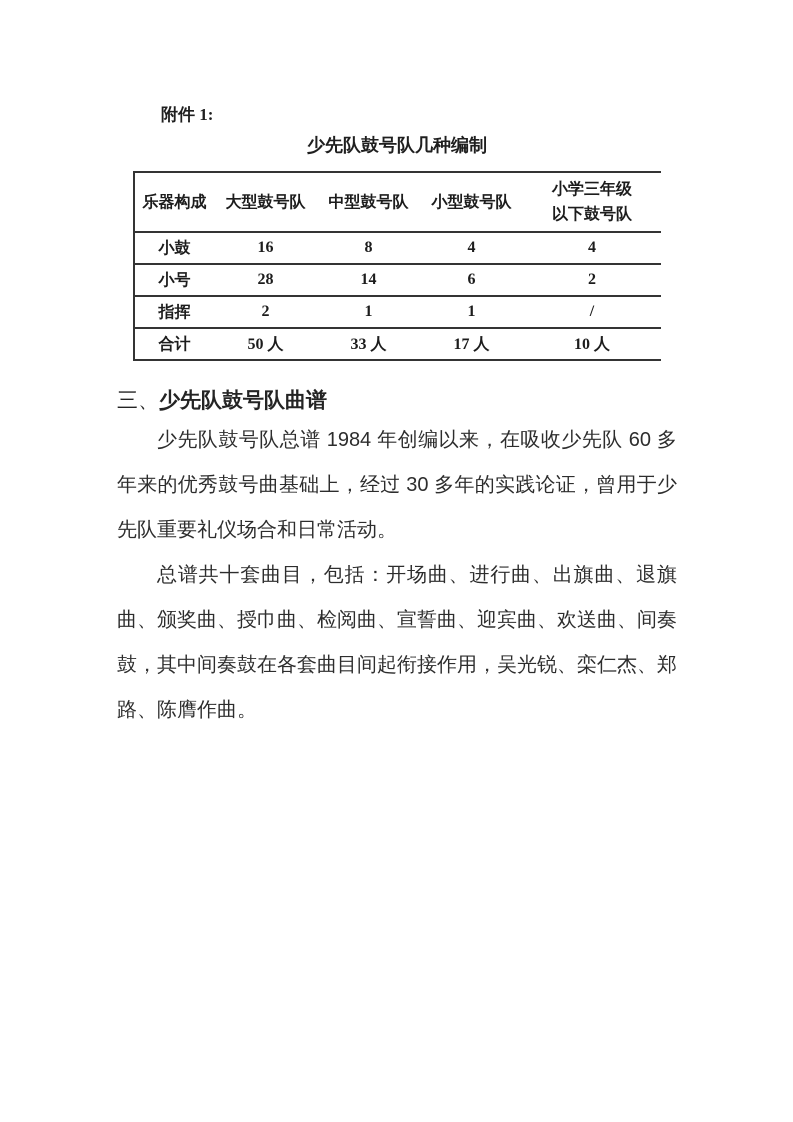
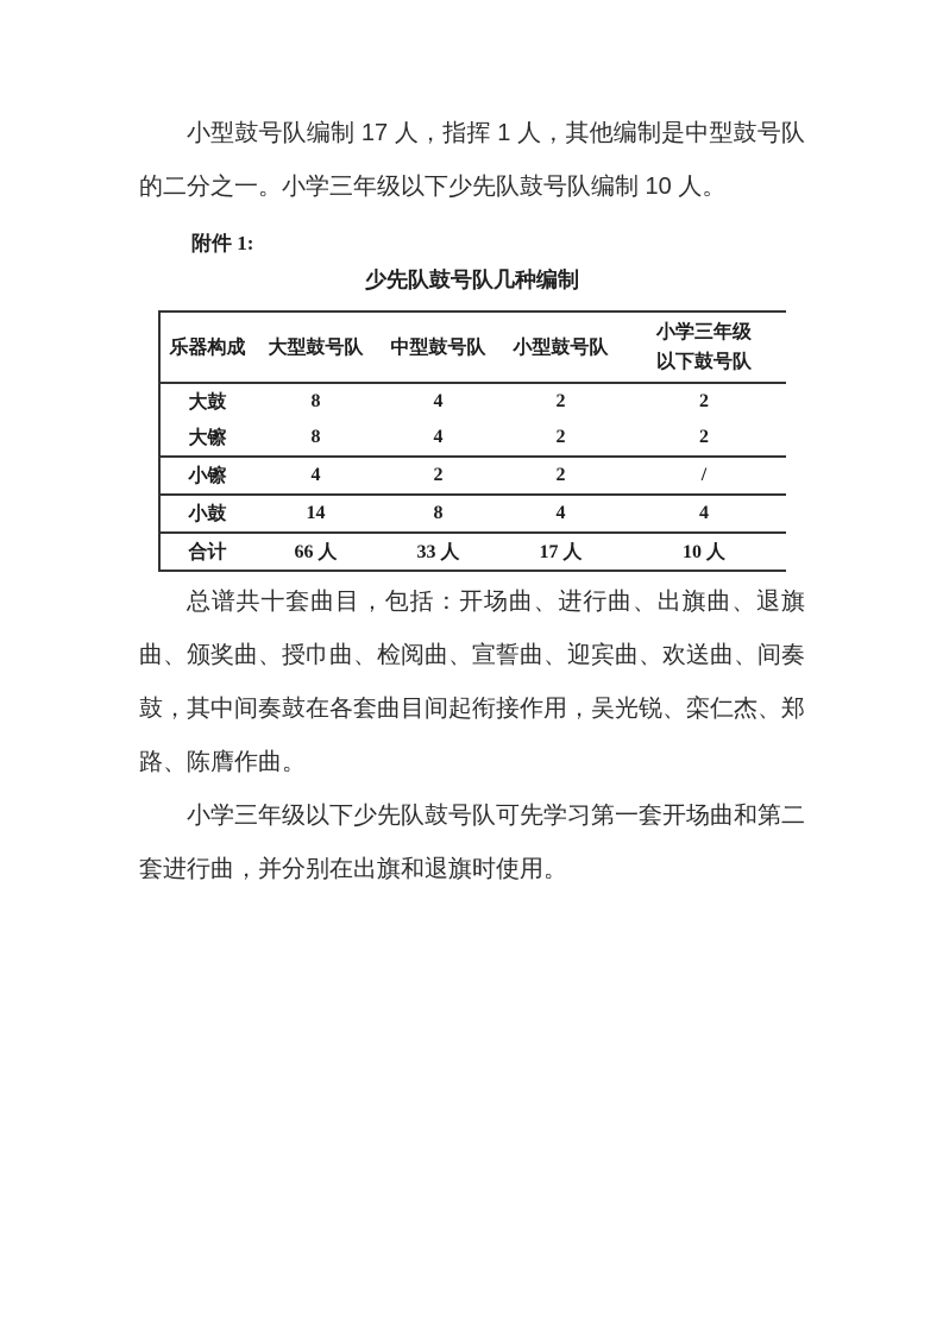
+ 小型鼓号队编制 17 人，指挥 1 人，其他编制是中型鼓号队的二分之一。小学三年级以下少先队鼓号队编制 10 人。
  附件 1:
  少先队鼓号队几种编制
  乐器构成	大型鼓号队	中型鼓号队	小型鼓号队	小学三年级 以下鼓号队
+ 大鼓	8	4	2	2
+ 大镲	8	4	2	2
+ 小镲	4	2	2	/
- 小鼓	16	8	4	4
+ 小鼓	14	8	4	4
- 小号	28	14	6	2
- 指挥	2	1	1	/
- 合计	50 人	33 人	17 人	10 人
+ 合计	66 人	33 人	17 人	10 人
- 三、少先队鼓号队曲谱
- 少先队鼓号队总谱 1984 年创编以来，在吸收少先队 60 多年来的优秀鼓号曲基础上，经过 30 多年的实践论证，曾用于少先队重要礼仪场合和日常活动。
  总谱共十套曲目，包括：开场曲、进行曲、出旗曲、退旗曲、颁奖曲、授巾曲、检阅曲、宣誓曲、迎宾曲、欢送曲、间奏鼓，其中间奏鼓在各套曲目间起衔接作用，吴光锐、栾仁杰、郑路、陈膺作曲。
+ 小学三年级以下少先队鼓号队可先学习第一套开场曲和第二套进行曲，并分别在出旗和退旗时使用。
